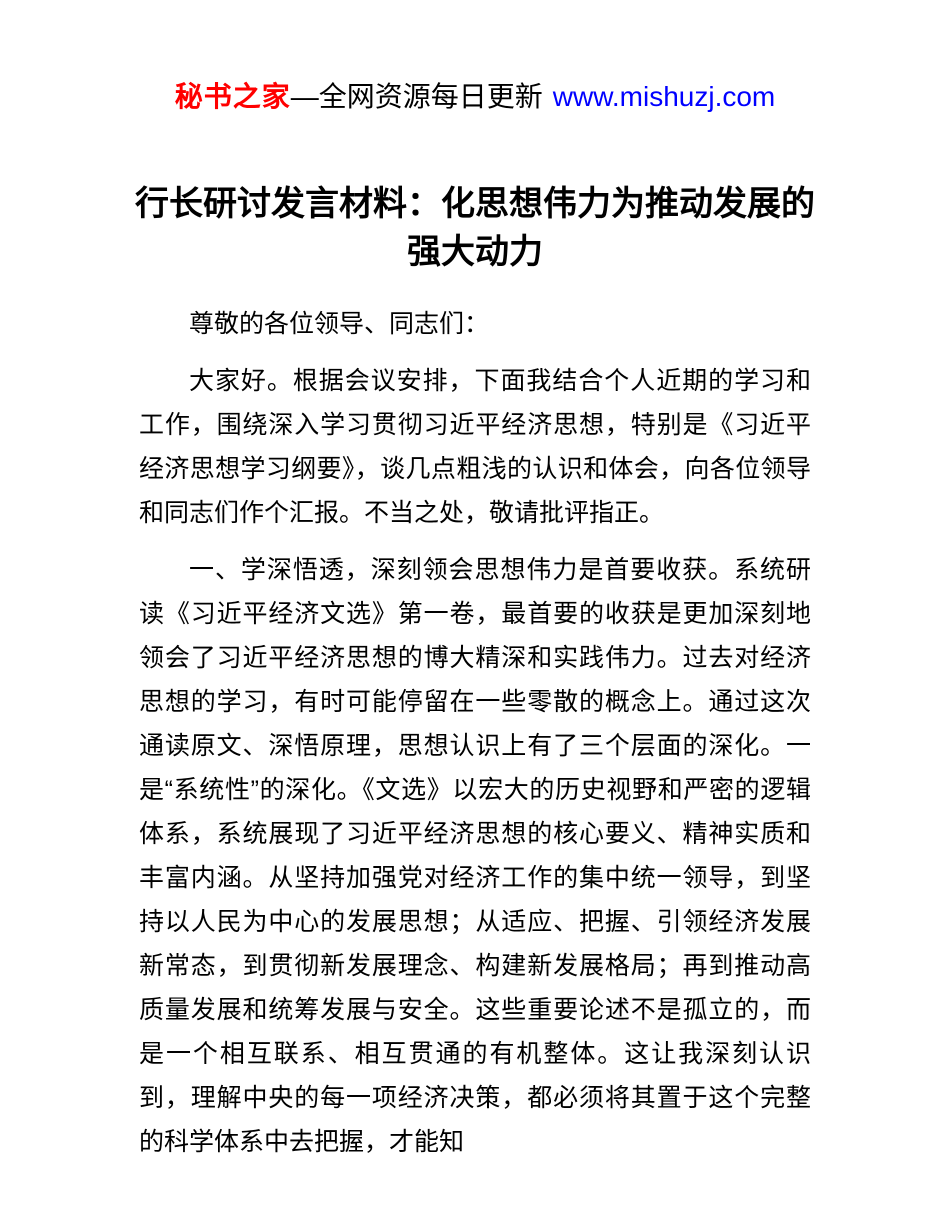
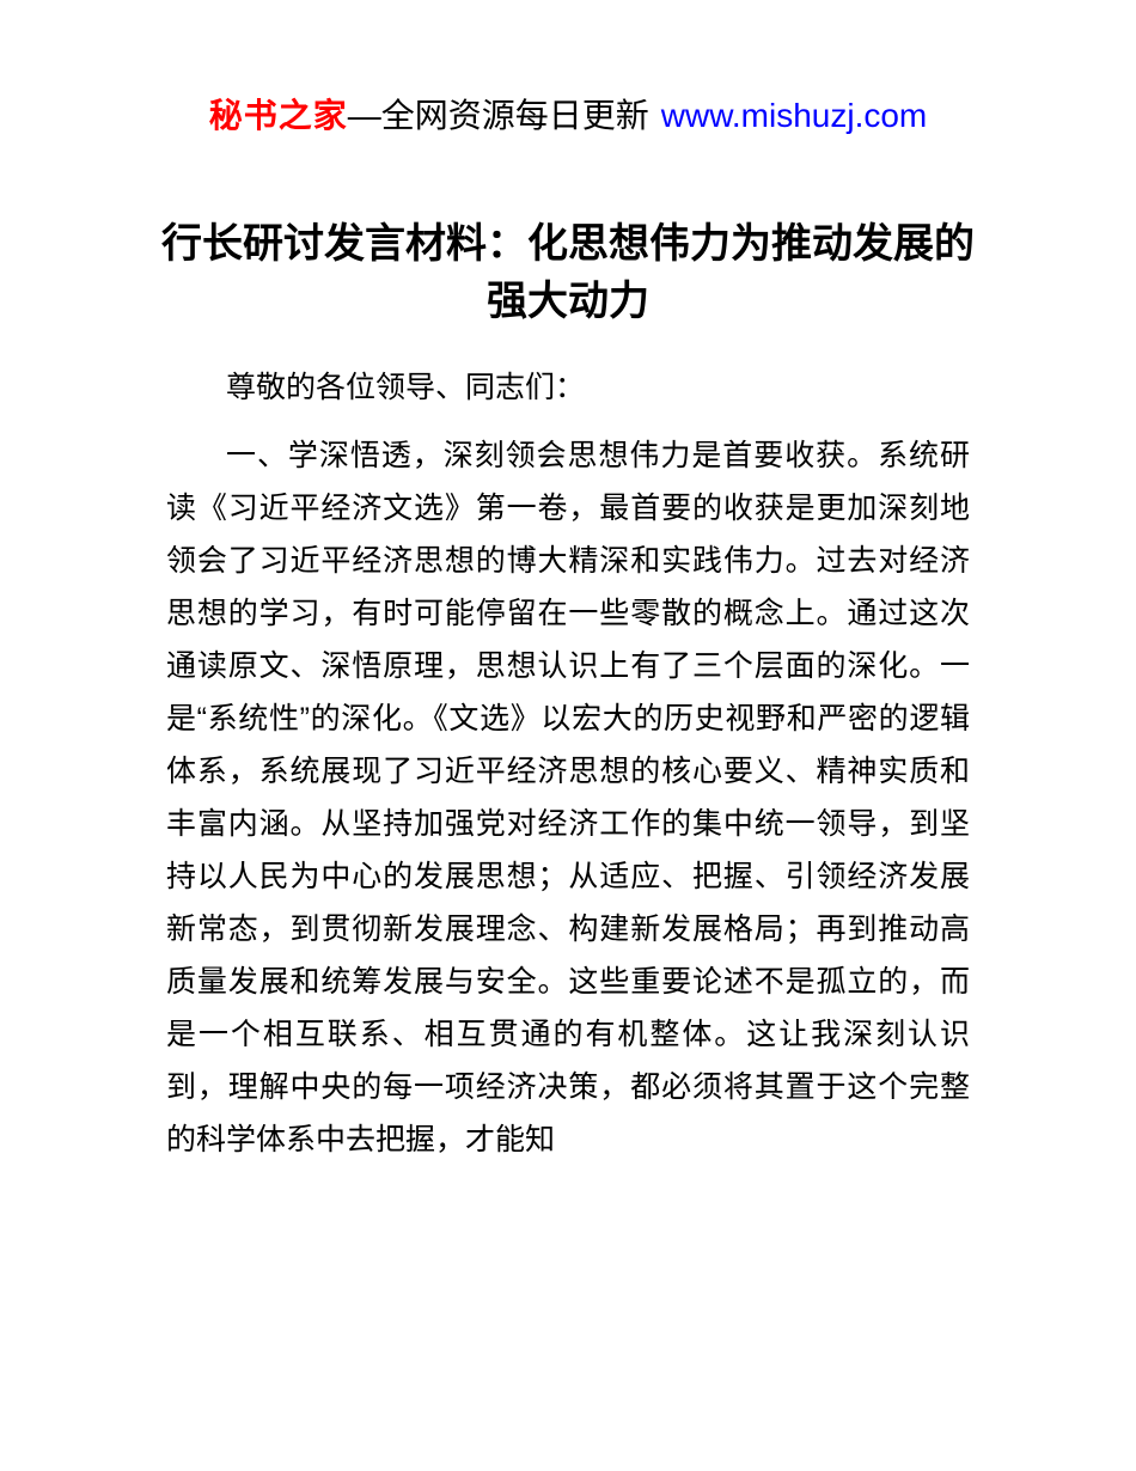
  秘书之家—全网资源每日更新 www.mishuzj.com
  行长研讨发言材料：化思想伟力为推动发展的强大动力
  尊敬的各位领导、同志们：
- 大家好。根据会议安排，下面我结合个人近期的学习和工作，围绕深入学习贯彻习近平经济思想，特别是《习近平经济思想学习纲要》，谈几点粗浅的认识和体会，向各位领导和同志们作个汇报。不当之处，敬请批评指正。
  一、学深悟透，深刻领会思想伟力是首要收获。系统研读《习近平经济文选》第一卷，最首要的收获是更加深刻地领会了习近平经济思想的博大精深和实践伟力。过去对经济思想的学习，有时可能停留在一些零散的概念上。通过这次通读原文、深悟原理，思想认识上有了三个层面的深化。一是“系统性”的深化。《文选》以宏大的历史视野和严密的逻辑体系，系统展现了习近平经济思想的核心要义、精神实质和丰富内涵。从坚持加强党对经济工作的集中统一领导，到坚持以人民为中心的发展思想；从适应、把握、引领经济发展新常态，到贯彻新发展理念、构建新发展格局；再到推动高质量发展和统筹发展与安全。这些重要论述不是孤立的，而是一个相互联系、相互贯通的有机整体。这让我深刻认识到，理解中央的每一项经济决策，都必须将其置于这个完整的科学体系中去把握，才能知
